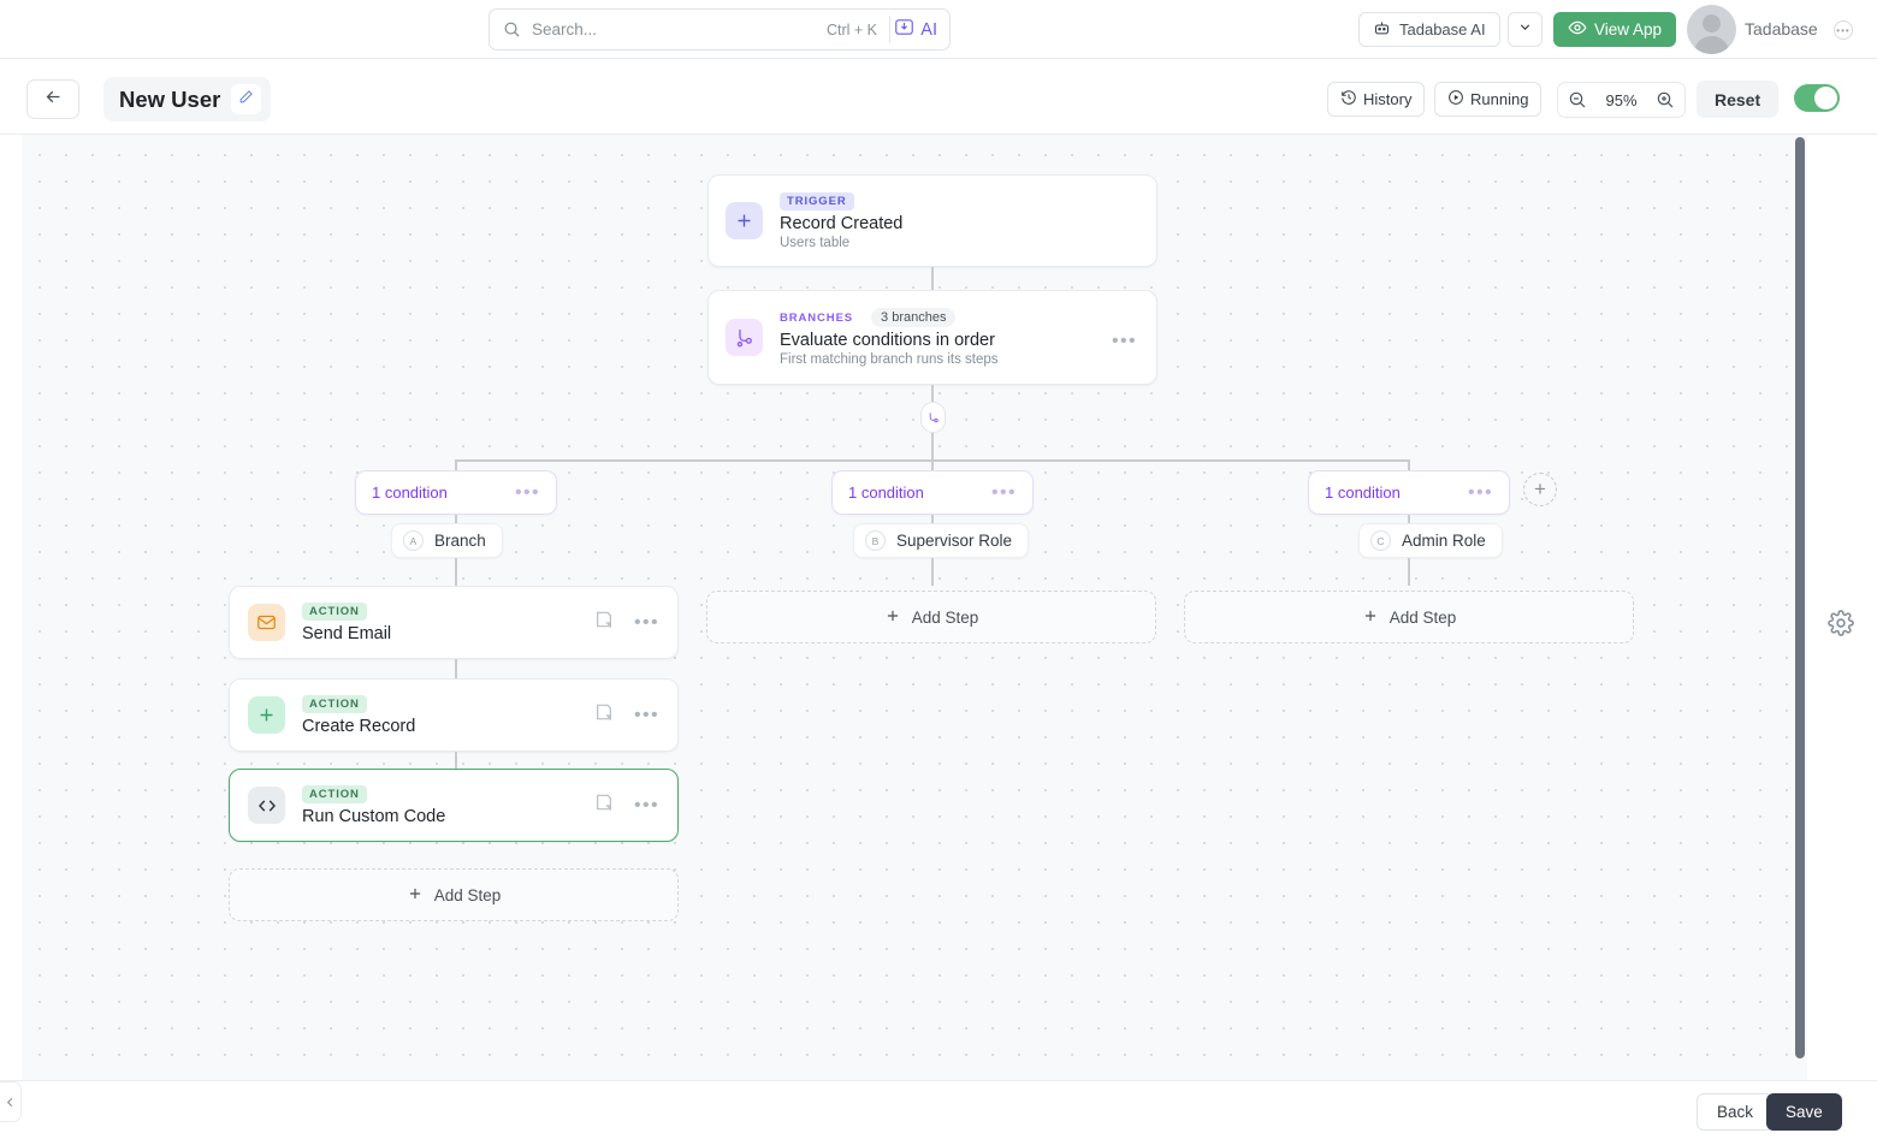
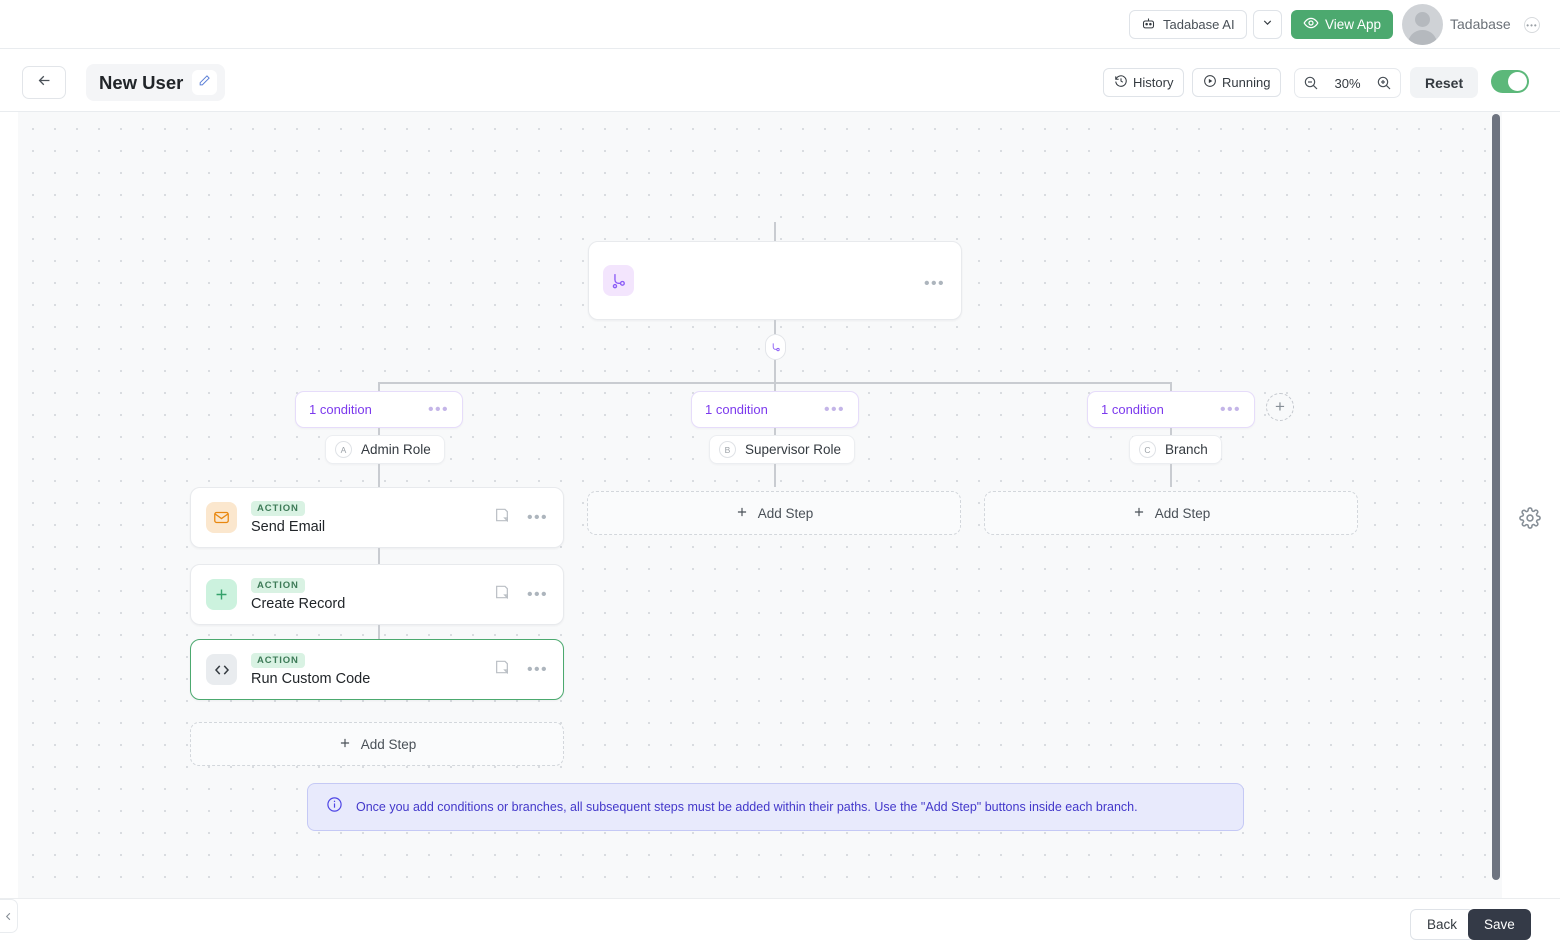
- Search...
- Ctrl + K
- AI
  Tadabase AI
  View App
  Tadabase
  •••
  New User
  History
  Running
- 95%
+ 30%
  Reset
- TRIGGER
- Record Created
- Users table
- BRANCHES
- 3 branches
- Evaluate conditions in order
- First matching branch runs its steps
  •••
  +
  1 condition
  •••
  A
- Branch
+ Admin Role
  1 condition
  •••
  B
  Supervisor Role
  1 condition
  •••
  C
- Admin Role
+ Branch
  ACTION
  Send Email
  •••
  ACTION
  Create Record
  •••
  ACTION
  Run Custom Code
  •••
  Add Step
  Add Step
  Add Step
+ Once you add conditions or branches, all subsequent steps must be added within their paths. Use the "Add Step" buttons inside each branch.
  Back
  Save
